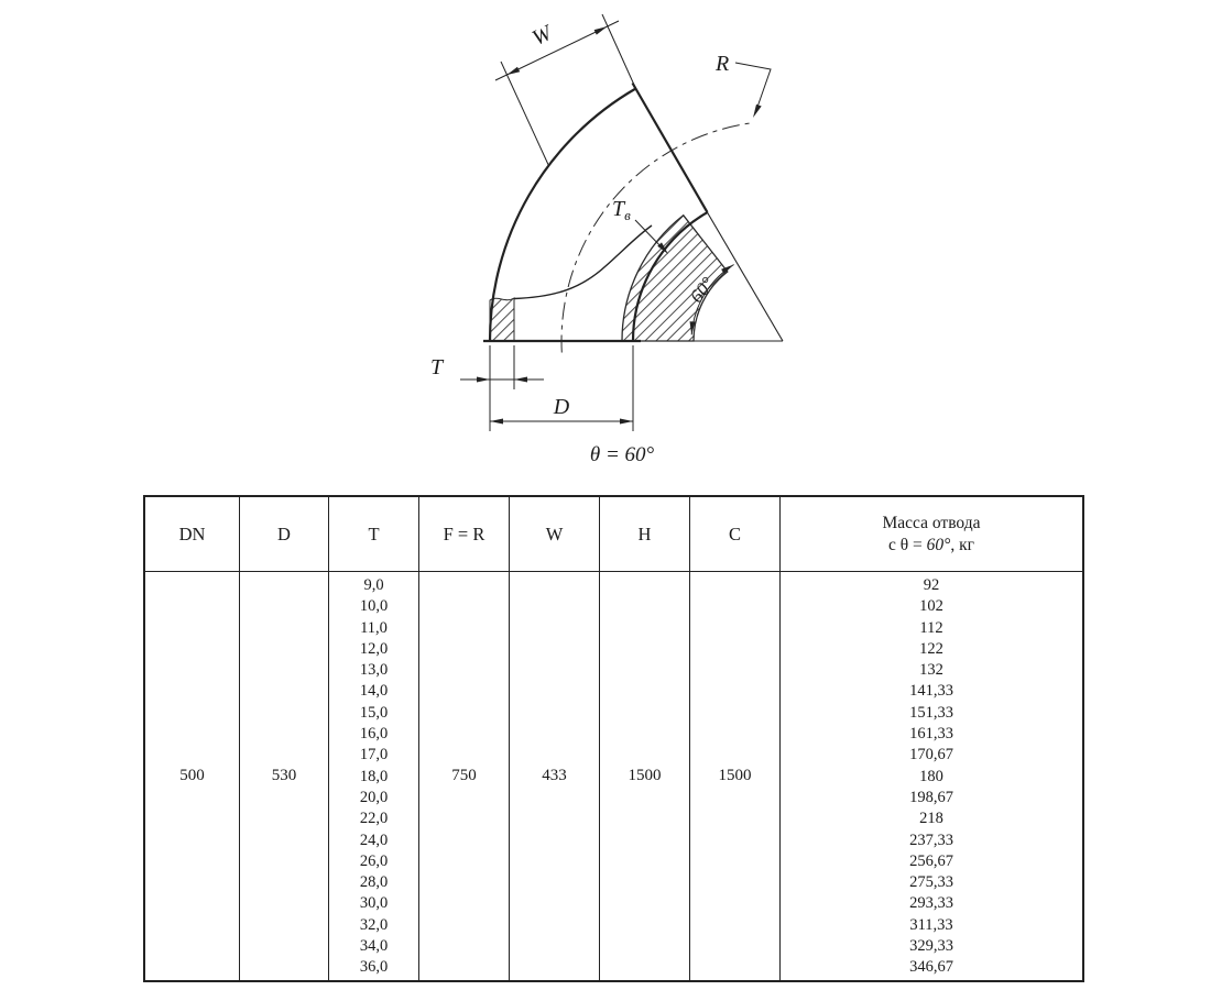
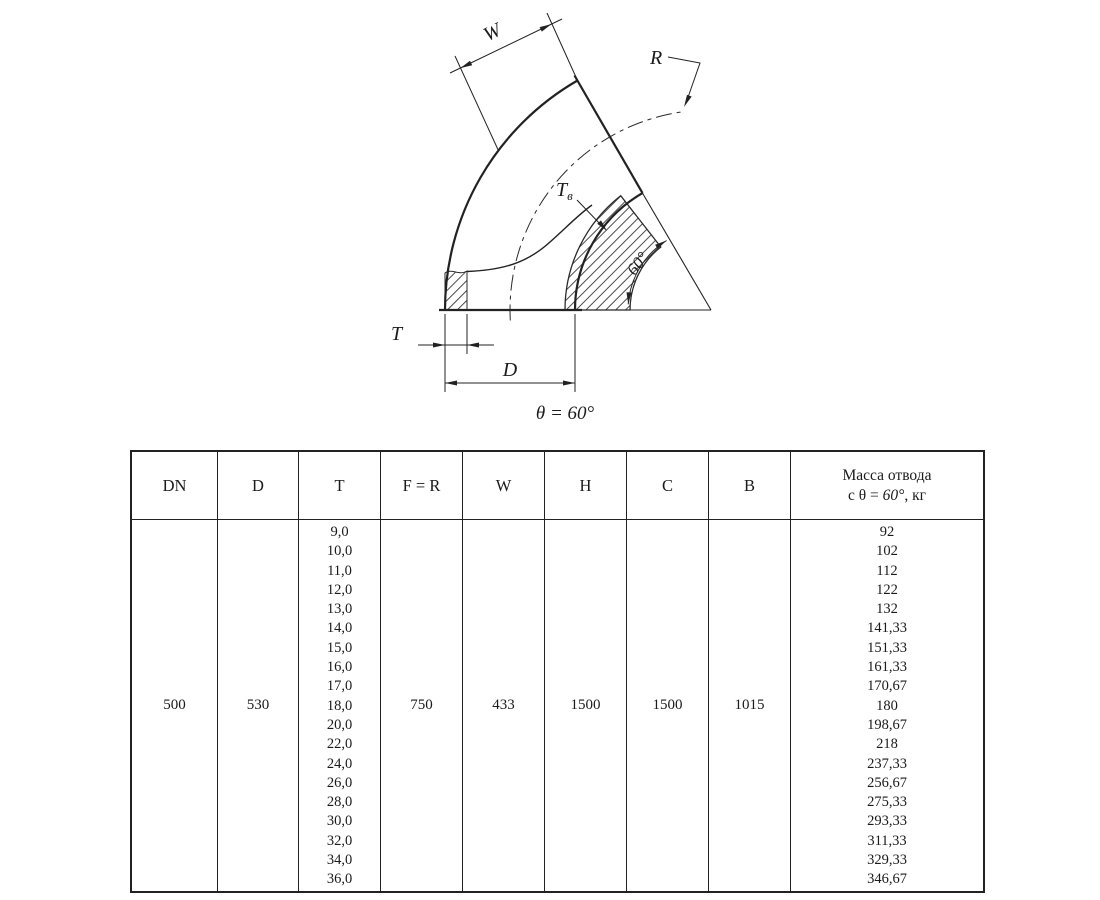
  R
  Тв
  T
  D
  θ = 60°
  DN
  500
  D
  530
  T
  9,0
  10,0
  11,0
  12,0
  13,0
  14,0
  15,0
  16,0
  17,0
  18,0
  20,0
  22,0
  24,0
  26,0
  28,0
  30,0
  32,0
  34,0
  36,0
  F = R
  750
  W
  433
  H
  1500
  C
  1500
+ B
+ 1015
  Масса отвода
  с θ = 60°, кг
  92
  102
  112
  122
  132
  141,33
  151,33
  161,33
  170,67
  180
  198,67
  218
  237,33
  256,67
  275,33
  293,33
  311,33
  329,33
  346,67
